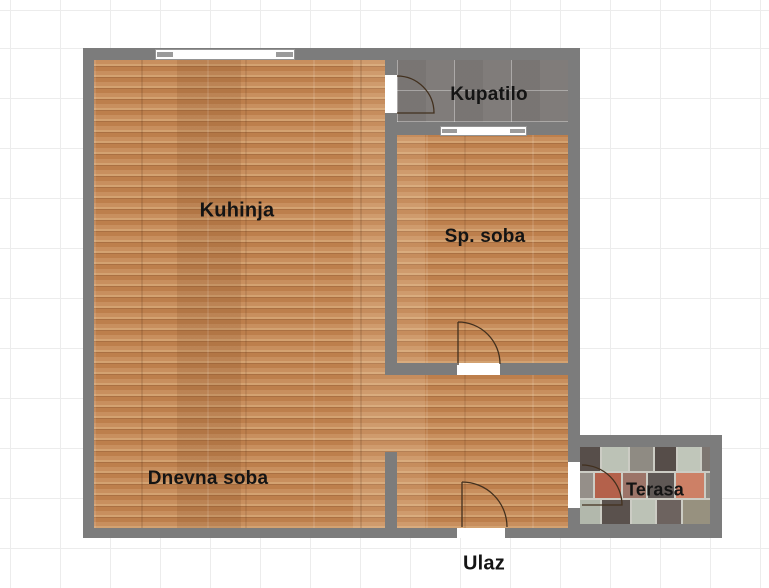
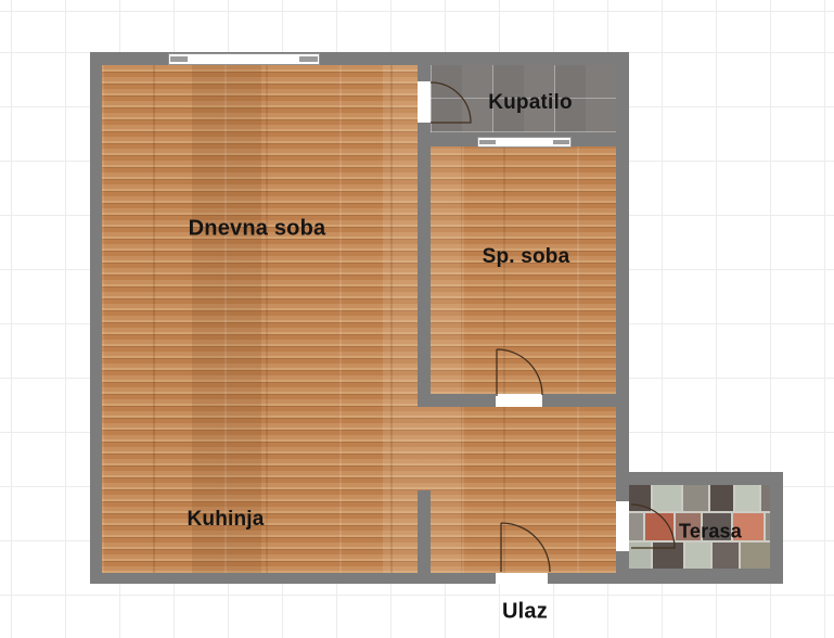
- Kuhinja
+ Dnevna soba
  Kupatilo
  Sp. soba
- Dnevna soba
+ Kuhinja
  Terasa
  Ulaz
